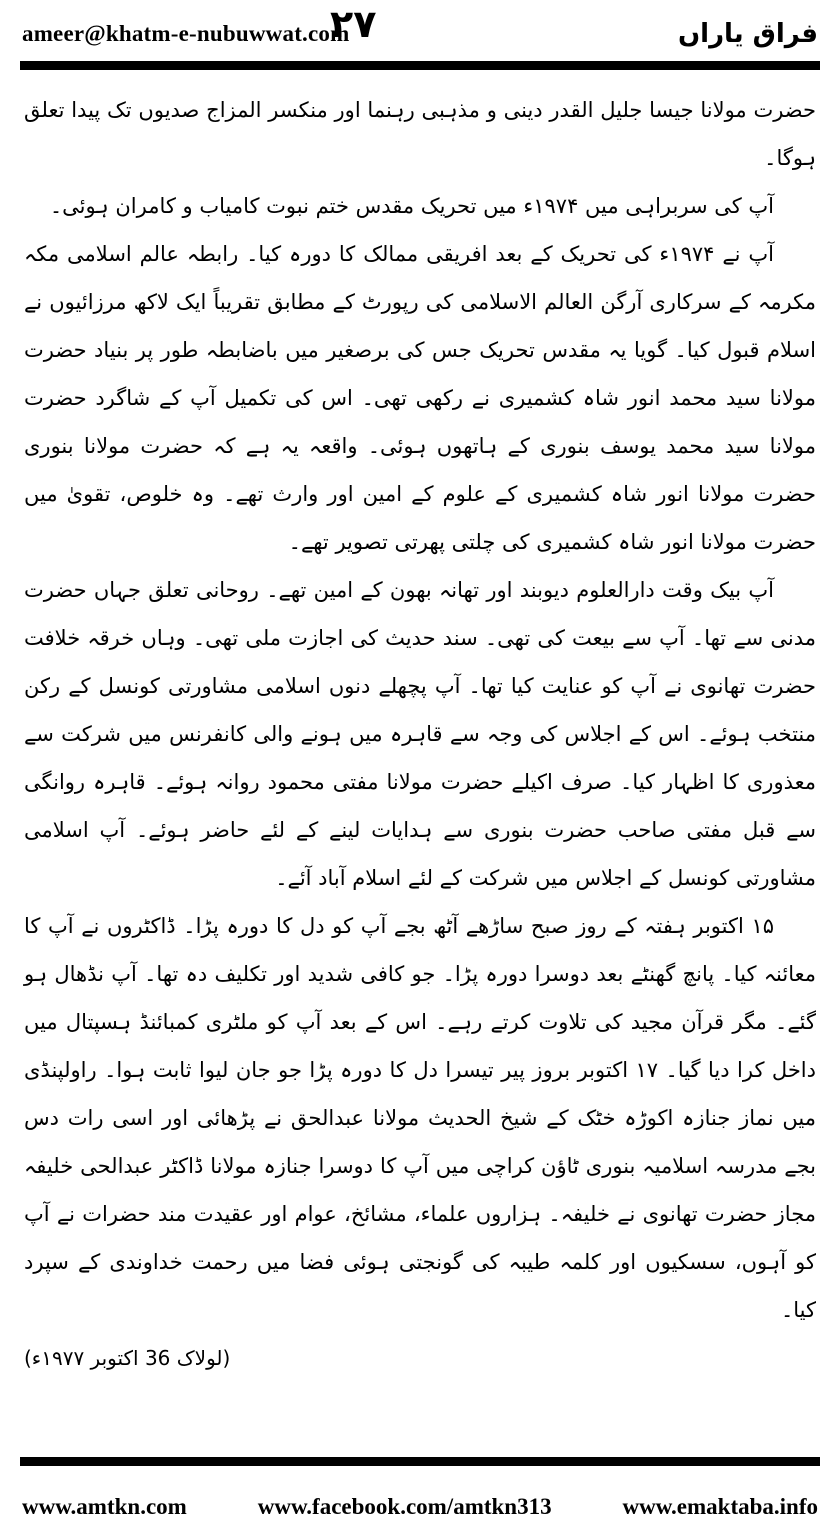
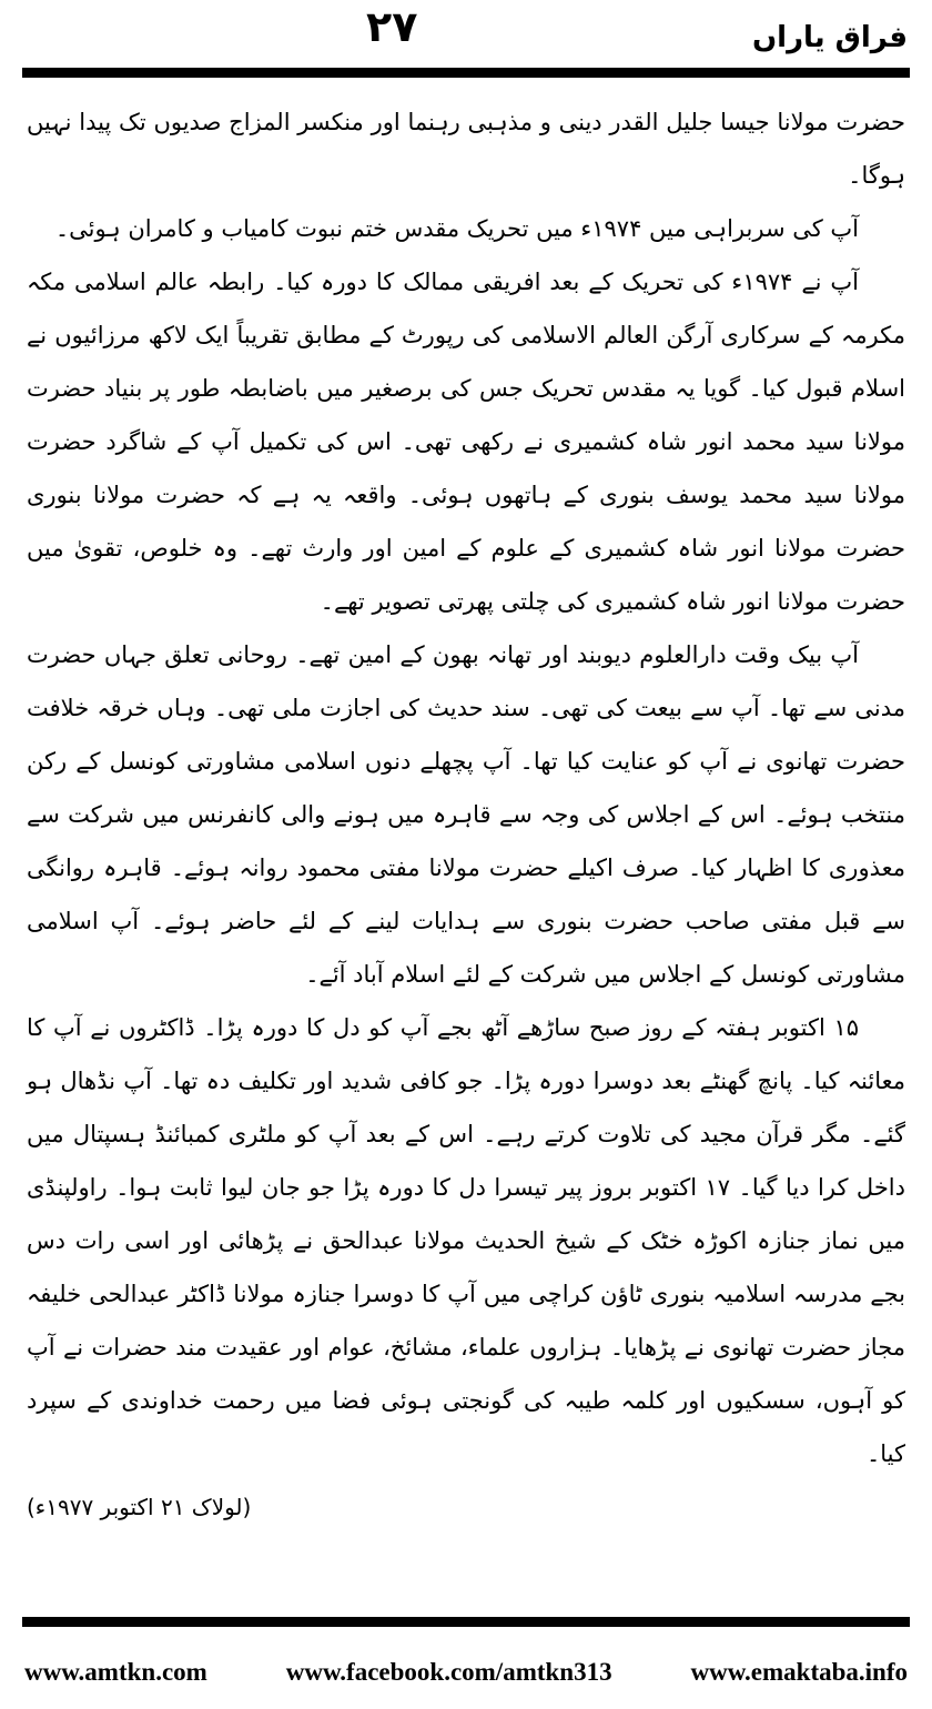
- ameer@khatm-e-nubuwwat.com
  ۲۷
  فراق یاراں
- حضرت مولانا جیسا جلیل القدر دینی و مذہبی رہنما اور منکسر المزاج صدیوں تک پیدا تعلق ہوگا۔
+ حضرت مولانا جیسا جلیل القدر دینی و مذہبی رہنما اور منکسر المزاج صدیوں تک پیدا نہیں ہوگا۔
  آپ کی سربراہی میں ۱۹۷۴ء میں تحریک مقدس ختم نبوت کامیاب و کامران ہوئی۔
  آپ نے ۱۹۷۴ء کی تحریک کے بعد افریقی ممالک کا دورہ کیا۔ رابطہ عالم اسلامی مکہ مکرمہ کے سرکاری آرگن العالم الاسلامی کی رپورٹ کے مطابق تقریباً ایک لاکھ مرزائیوں نے اسلام قبول کیا۔ گویا یہ مقدس تحریک جس کی برصغیر میں باضابطہ طور پر بنیاد حضرت مولانا سید محمد انور شاہ کشمیری نے رکھی تھی۔ اس کی تکمیل آپ کے شاگرد حضرت مولانا سید محمد یوسف بنوری کے ہاتھوں ہوئی۔ واقعہ یہ ہے کہ حضرت مولانا بنوری حضرت مولانا انور شاہ کشمیری کے علوم کے امین اور وارث تھے۔ وہ خلوص، تقویٰ میں حضرت مولانا انور شاہ کشمیری کی چلتی پھرتی تصویر تھے۔
  آپ بیک وقت دارالعلوم دیوبند اور تھانہ بھون کے امین تھے۔ روحانی تعلق جہاں حضرت مدنی سے تھا۔ آپ سے بیعت کی تھی۔ سند حدیث کی اجازت ملی تھی۔ وہاں خرقہ خلافت حضرت تھانوی نے آپ کو عنایت کیا تھا۔ آپ پچھلے دنوں اسلامی مشاورتی کونسل کے رکن منتخب ہوئے۔ اس کے اجلاس کی وجہ سے قاہرہ میں ہونے والی کانفرنس میں شرکت سے معذوری کا اظہار کیا۔ صرف اکیلے حضرت مولانا مفتی محمود روانہ ہوئے۔ قاہرہ روانگی سے قبل مفتی صاحب حضرت بنوری سے ہدایات لینے کے لئے حاضر ہوئے۔ آپ اسلامی مشاورتی کونسل کے اجلاس میں شرکت کے لئے اسلام آباد آئے۔
- ۱۵ اکتوبر ہفتہ کے روز صبح ساڑھے آٹھ بجے آپ کو دل کا دورہ پڑا۔ ڈاکٹروں نے آپ کا معائنہ کیا۔ پانچ گھنٹے بعد دوسرا دورہ پڑا۔ جو کافی شدید اور تکلیف دہ تھا۔ آپ نڈھال ہو گئے۔ مگر قرآن مجید کی تلاوت کرتے رہے۔ اس کے بعد آپ کو ملٹری کمبائنڈ ہسپتال میں داخل کرا دیا گیا۔ ۱۷ اکتوبر بروز پیر تیسرا دل کا دورہ پڑا جو جان لیوا ثابت ہوا۔ راولپنڈی میں نماز جنازہ اکوڑہ خٹک کے شیخ الحدیث مولانا عبدالحق نے پڑھائی اور اسی رات دس بجے مدرسہ اسلامیہ بنوری ٹاؤن کراچی میں آپ کا دوسرا جنازہ مولانا ڈاکٹر عبدالحی خلیفہ مجاز حضرت تھانوی نے خلیفہ۔ ہزاروں علماء، مشائخ، عوام اور عقیدت مند حضرات نے آپ کو آہوں، سسکیوں اور کلمہ طیبہ کی گونجتی ہوئی فضا میں رحمت خداوندی کے سپرد کیا۔
+ ۱۵ اکتوبر ہفتہ کے روز صبح ساڑھے آٹھ بجے آپ کو دل کا دورہ پڑا۔ ڈاکٹروں نے آپ کا معائنہ کیا۔ پانچ گھنٹے بعد دوسرا دورہ پڑا۔ جو کافی شدید اور تکلیف دہ تھا۔ آپ نڈھال ہو گئے۔ مگر قرآن مجید کی تلاوت کرتے رہے۔ اس کے بعد آپ کو ملٹری کمبائنڈ ہسپتال میں داخل کرا دیا گیا۔ ۱۷ اکتوبر بروز پیر تیسرا دل کا دورہ پڑا جو جان لیوا ثابت ہوا۔ راولپنڈی میں نماز جنازہ اکوڑہ خٹک کے شیخ الحدیث مولانا عبدالحق نے پڑھائی اور اسی رات دس بجے مدرسہ اسلامیہ بنوری ٹاؤن کراچی میں آپ کا دوسرا جنازہ مولانا ڈاکٹر عبدالحی خلیفہ مجاز حضرت تھانوی نے پڑھایا۔ ہزاروں علماء، مشائخ، عوام اور عقیدت مند حضرات نے آپ کو آہوں، سسکیوں اور کلمہ طیبہ کی گونجتی ہوئی فضا میں رحمت خداوندی کے سپرد کیا۔
- (لولاک 36 اکتوبر ۱۹۷۷ء)
+ (لولاک ۲۱ اکتوبر ۱۹۷۷ء)
  www.amtkn.com
  www.facebook.com/amtkn313
  www.emaktaba.info
